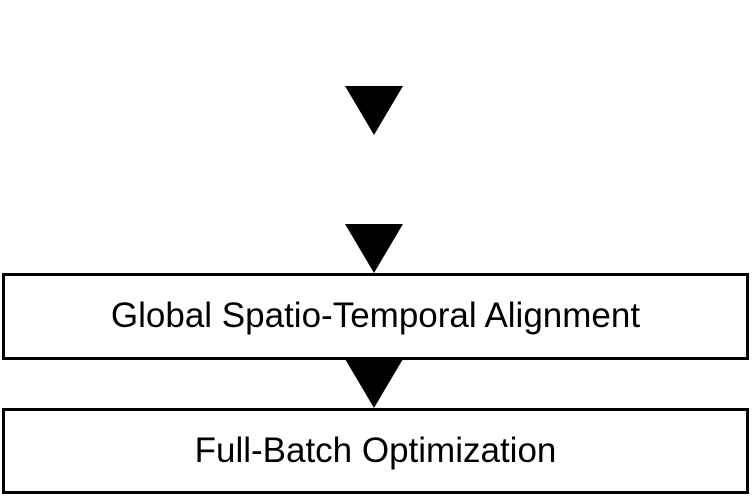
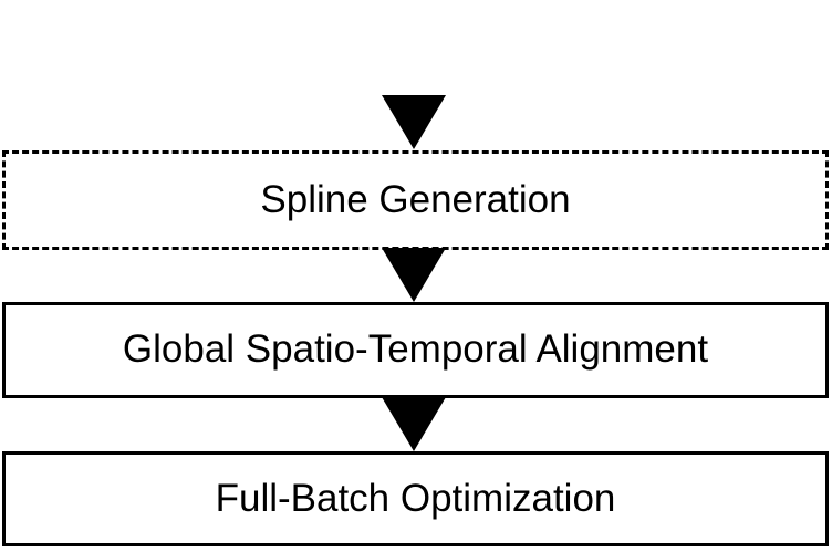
+ Spline Generation
  Global Spatio-Temporal Alignment
  Full-Batch Optimization
